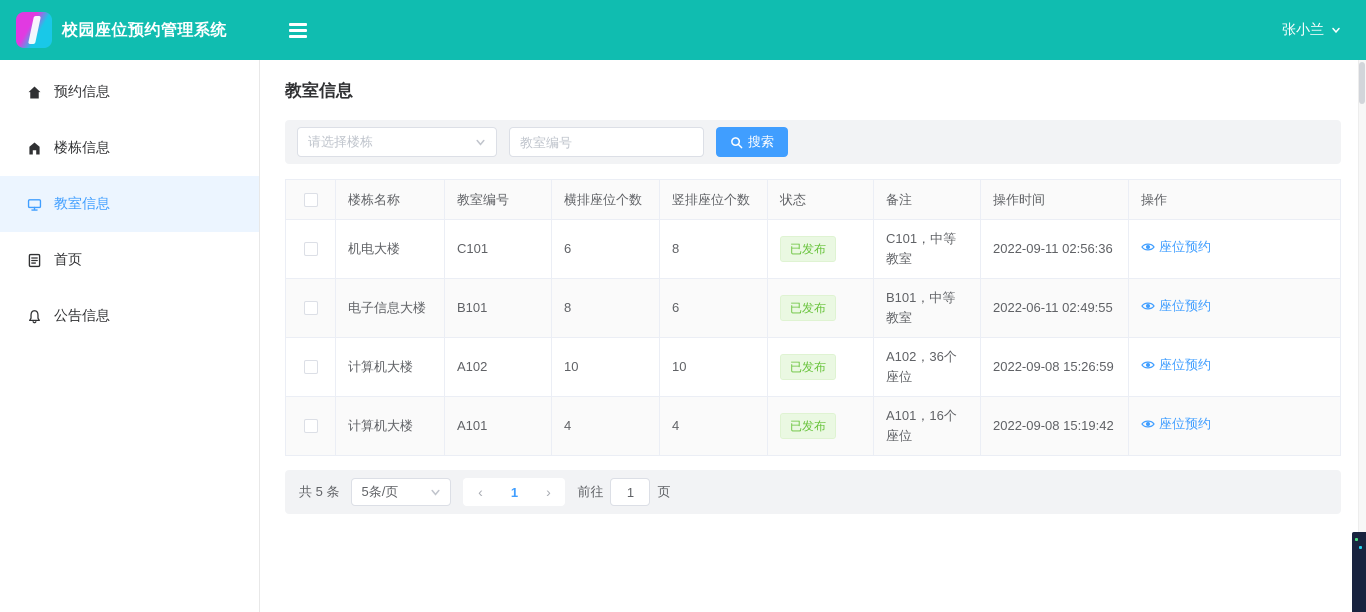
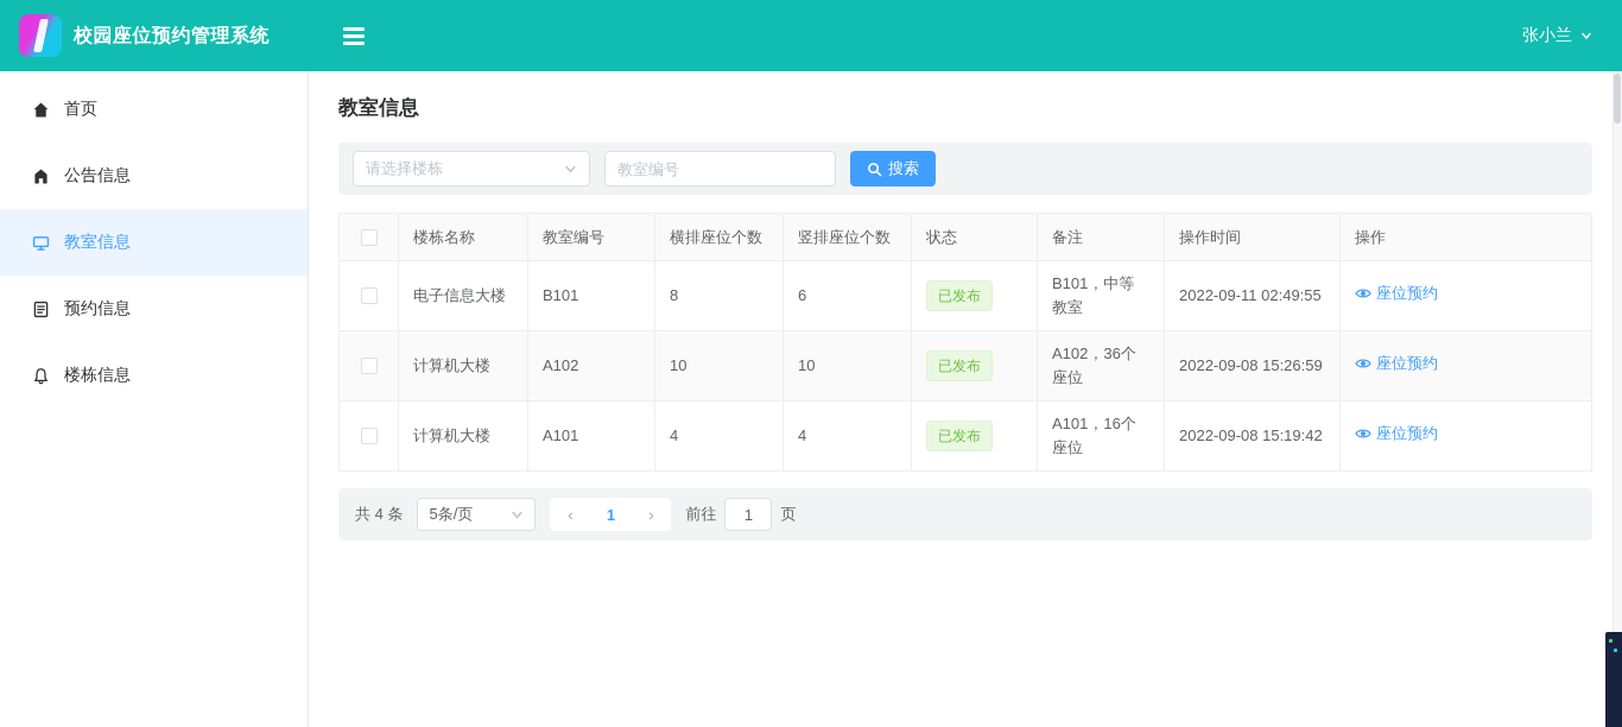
  校园座位预约管理系统
  张小兰
- 预约信息
+ 首页
- 楼栋信息
+ 公告信息
  教室信息
- 首页
+ 预约信息
- 公告信息
+ 楼栋信息
  教室信息
  请选择楼栋
  教室编号
  搜索
  	楼栋名称	教室编号	横排座位个数	竖排座位个数	状态	备注	操作时间	操作
- 	机电大楼	C101	6	8	已发布	C101，中等教室	2022-09-11 02:56:36	座位预约
- 	电子信息大楼	B101	8	6	已发布	B101，中等教室	2022-06-11 02:49:55	座位预约
+ 	电子信息大楼	B101	8	6	已发布	B101，中等教室	2022-09-11 02:49:55	座位预约
  	计算机大楼	A102	10	10	已发布	A102，36个座位	2022-09-08 15:26:59	座位预约
  	计算机大楼	A101	4	4	已发布	A101，16个座位	2022-09-08 15:19:42	座位预约
- 共 5 条
+ 共 4 条
  5条/页
  ‹
  1
  ›
  前往
  1
  页
